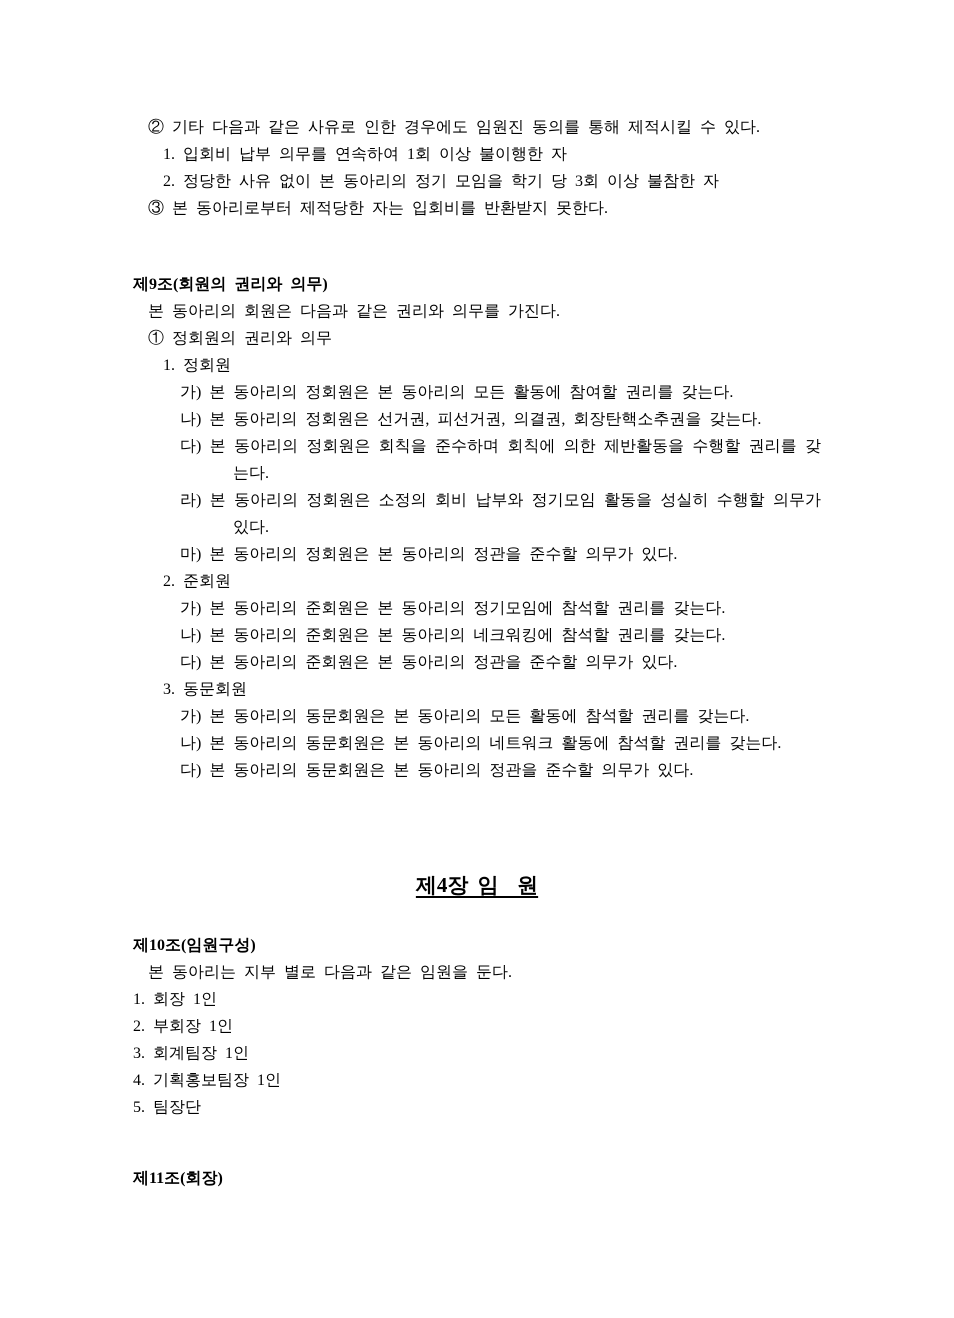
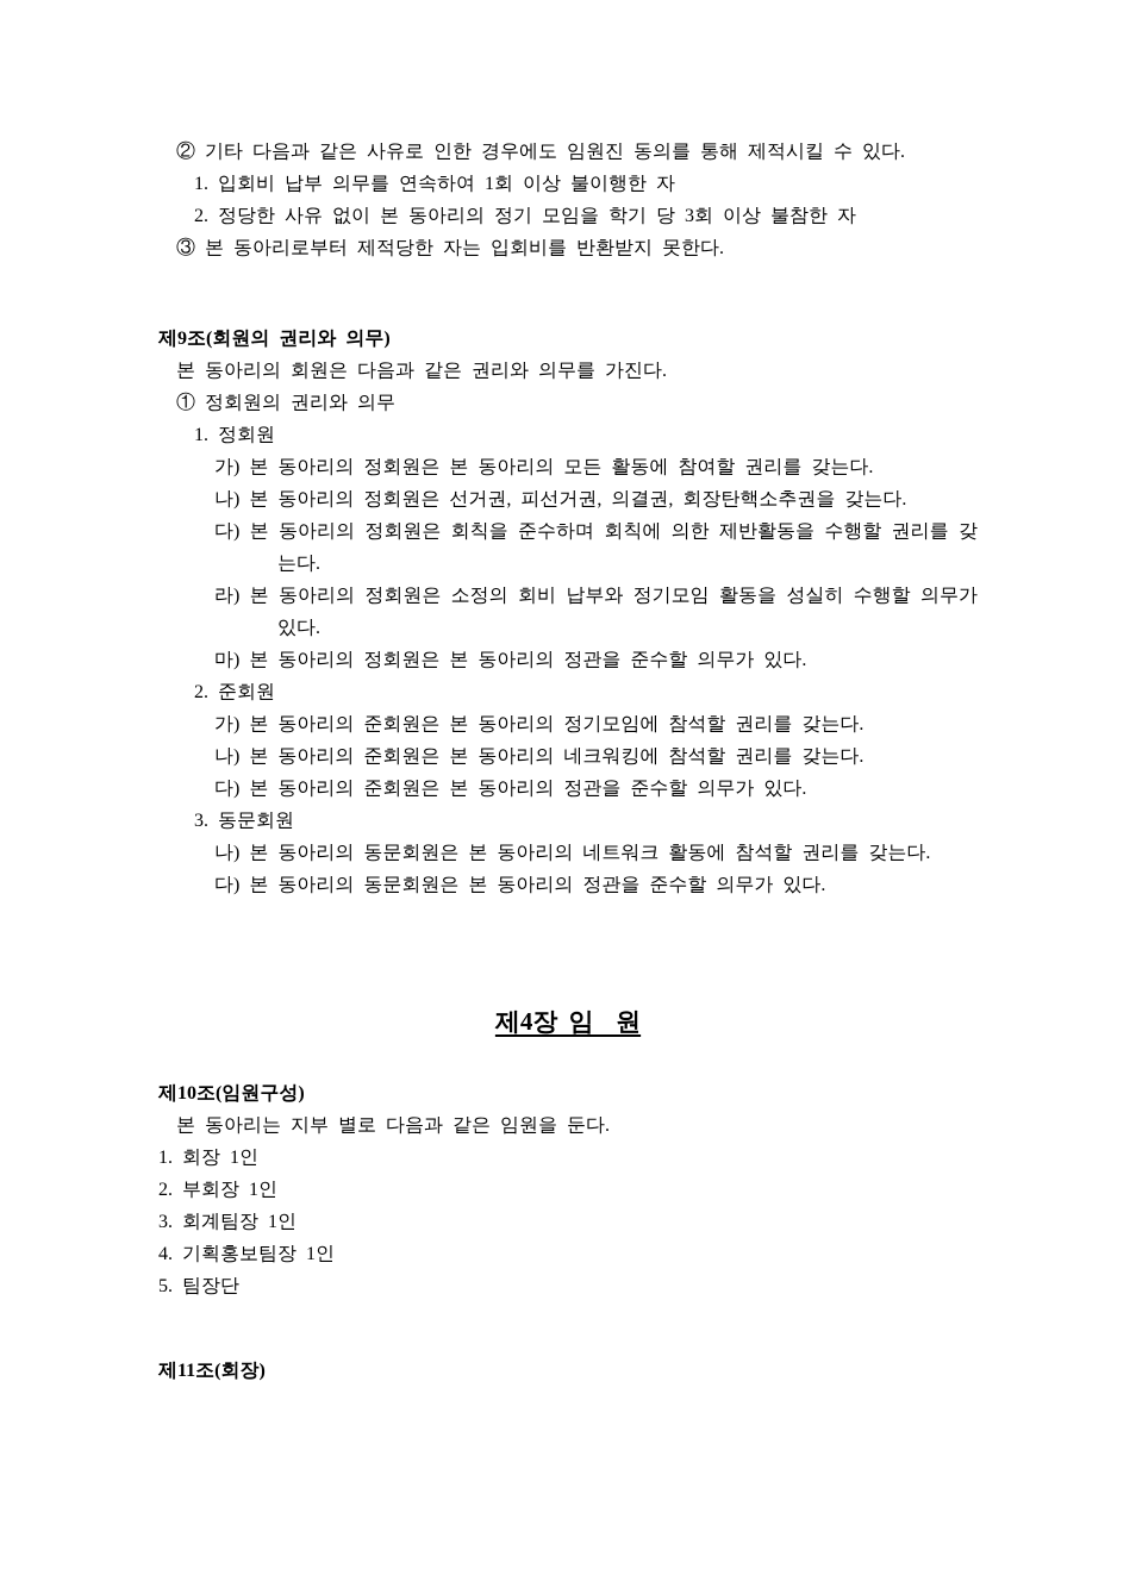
  ② 기타 다음과 같은 사유로 인한 경우에도 임원진 동의를 통해 제적시킬 수 있다.
  1. 입회비 납부 의무를 연속하여 1회 이상 불이행한 자
  2. 정당한 사유 없이 본 동아리의 정기 모임을 학기 당 3회 이상 불참한 자
  ③ 본 동아리로부터 제적당한 자는 입회비를 반환받지 못한다.
  제9조(회원의 권리와 의무)
  본 동아리의 회원은 다음과 같은 권리와 의무를 가진다.
  ① 정회원의 권리와 의무
  1. 정회원
  가) 본 동아리의 정회원은 본 동아리의 모든 활동에 참여할 권리를 갖는다.
  나) 본 동아리의 정회원은 선거권, 피선거권, 의결권, 회장탄핵소추권을 갖는다.
  다) 본 동아리의 정회원은 회칙을 준수하며 회칙에 의한 제반활동을 수행할 권리를 갖는다.
  라) 본 동아리의 정회원은 소정의 회비 납부와 정기모임 활동을 성실히 수행할 의무가 있다.
  마) 본 동아리의 정회원은 본 동아리의 정관을 준수할 의무가 있다.
  2. 준회원
  가) 본 동아리의 준회원은 본 동아리의 정기모임에 참석할 권리를 갖는다.
  나) 본 동아리의 준회원은 본 동아리의 네크워킹에 참석할 권리를 갖는다.
  다) 본 동아리의 준회원은 본 동아리의 정관을 준수할 의무가 있다.
  3. 동문회원
- 가) 본 동아리의 동문회원은 본 동아리의 모든 활동에 참석할 권리를 갖는다.
  나) 본 동아리의 동문회원은 본 동아리의 네트워크 활동에 참석할 권리를 갖는다.
  다) 본 동아리의 동문회원은 본 동아리의 정관을 준수할 의무가 있다.
  제4장 임 원
  제10조(임원구성)
  본 동아리는 지부 별로 다음과 같은 임원을 둔다.
  1. 회장 1인
  2. 부회장 1인
  3. 회계팀장 1인
  4. 기획홍보팀장 1인
  5. 팀장단
  제11조(회장)
